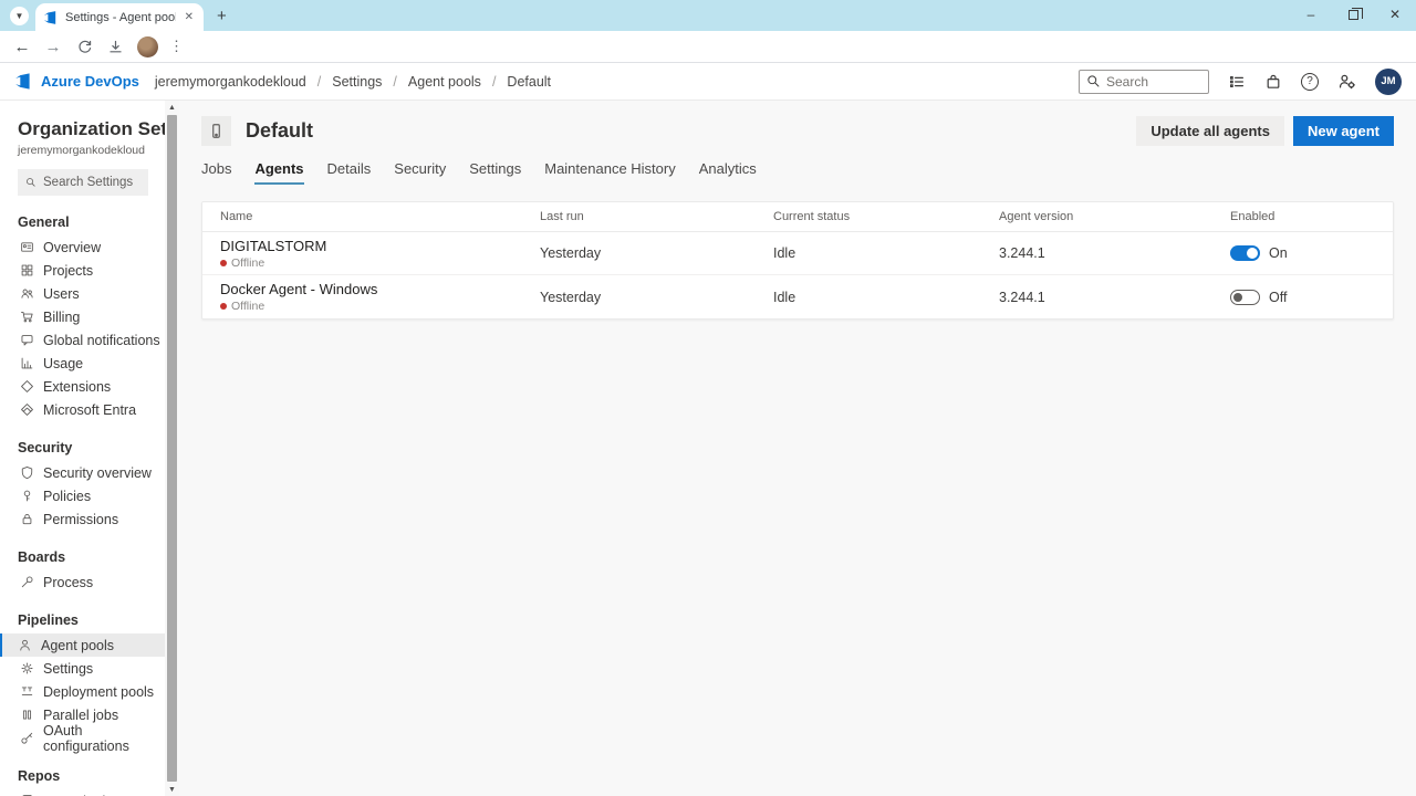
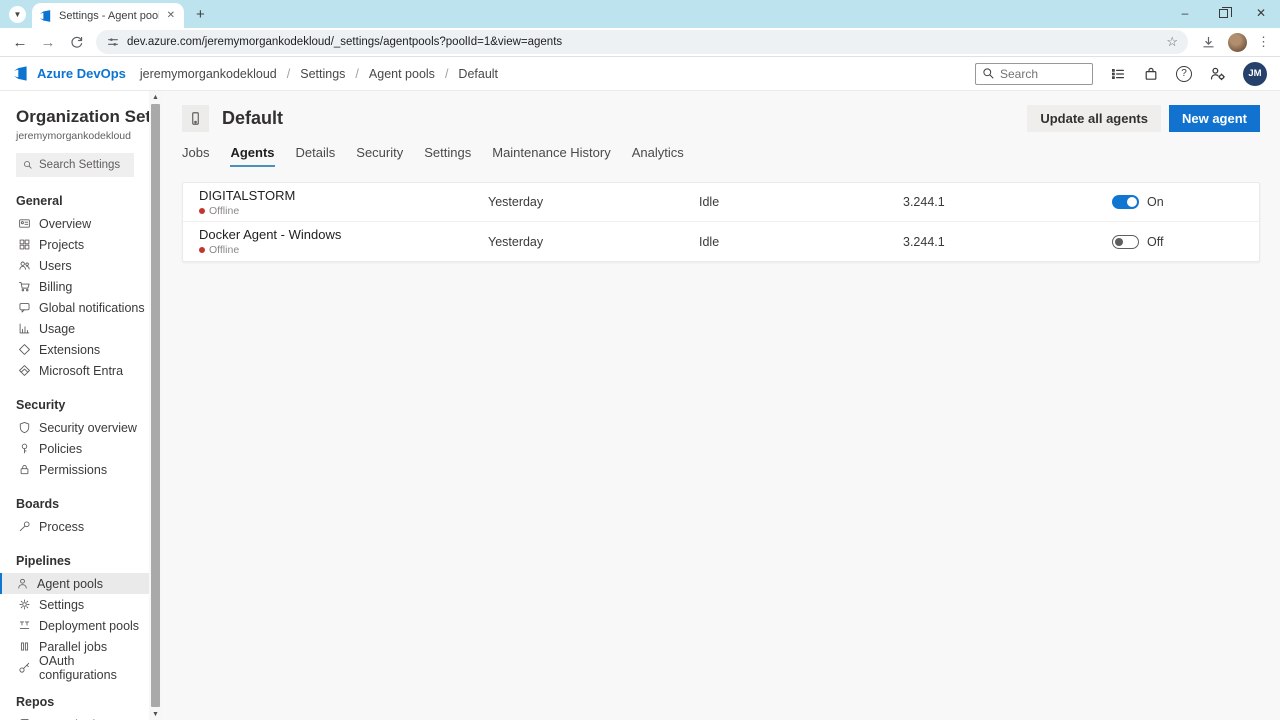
  ▼
  ✕
  +
  –
  ✕
  ←
  →
+ dev.azure.com/jeremymorgankodekloud/_settings/agentpools?poolId=1&view=agents
+ ☆
  ⋮
  Azure DevOps
  jeremymorgankodekloud
  /
  Settings
  /
  Agent pools
  /
  Default
  Search
  ?
  JM
  jeremymorgankodekloud
  Search Settings
  General
  Overview
  Projects
  Users
  Billing
  Global notifications
  Usage
  Extensions
  Microsoft Entra
  Security
  Security overview
  Policies
  Permissions
  Boards
  Process
  Pipelines
  Agent pools
  Settings
  Deployment pools
  Parallel jobs
  OAuth configurations
  Repos
  Default
  Update all agents
  New agent
  Jobs
  Agents
  Details
  Security
  Settings
  Maintenance History
  Analytics
- Name
- Last run
- Current status
- Agent version
- Enabled
  DIGITALSTORM
  Offline
  Yesterday
  Idle
  3.244.1
  On
  Docker Agent - Windows
  Offline
  Yesterday
  Idle
  3.244.1
  Off
